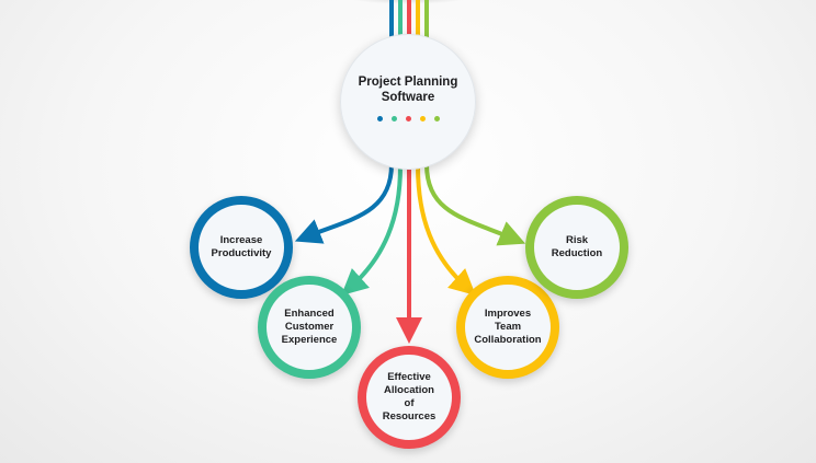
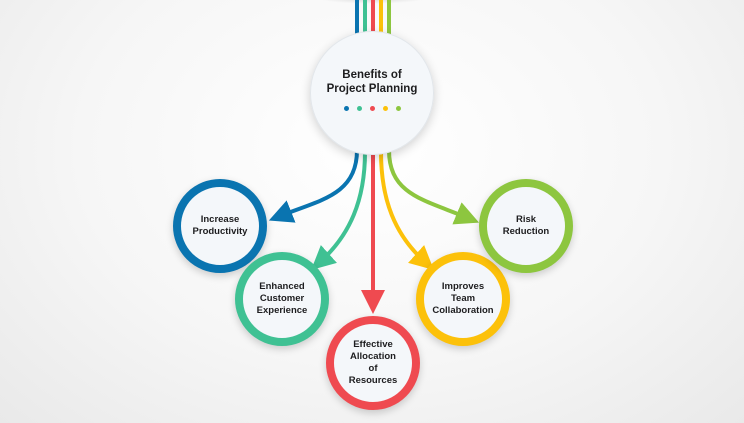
+ Benefits of
  Project Planning
- Software
  Increase Productivity
  Enhanced Customer Experience
  Effective Allocation of Resources
  Improves Team Collaboration
  Risk Reduction
